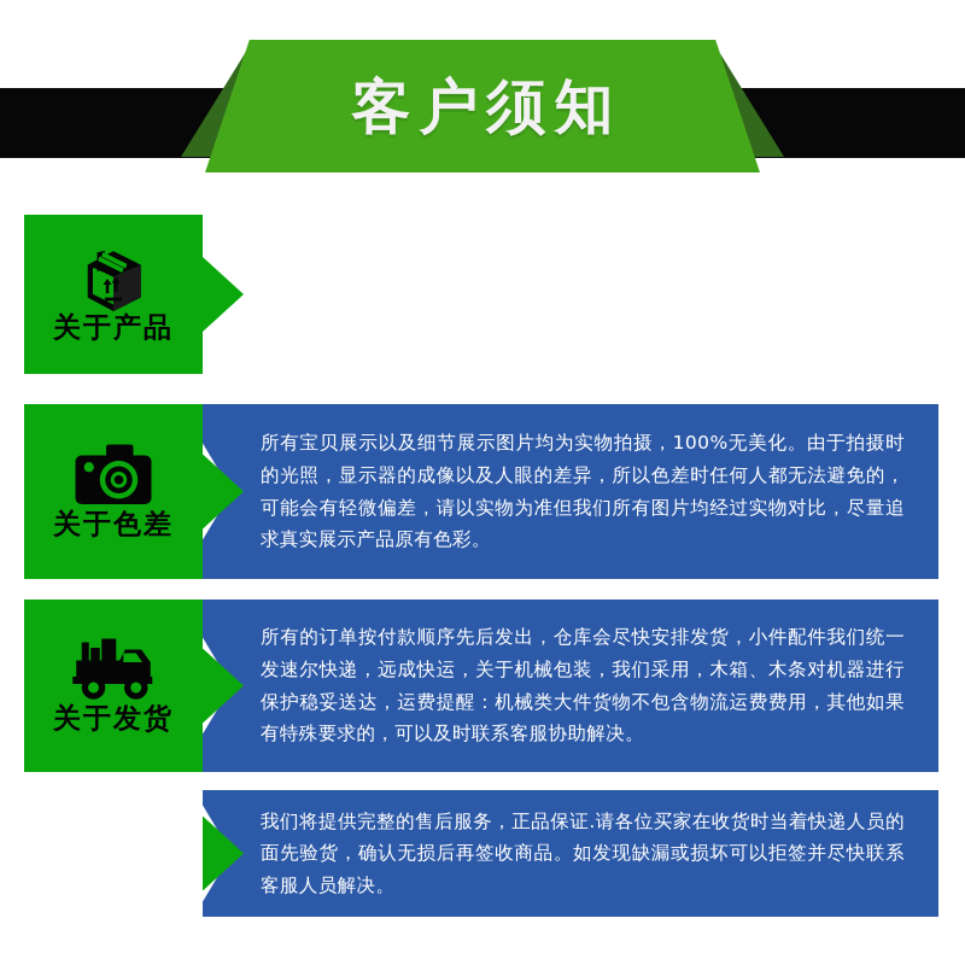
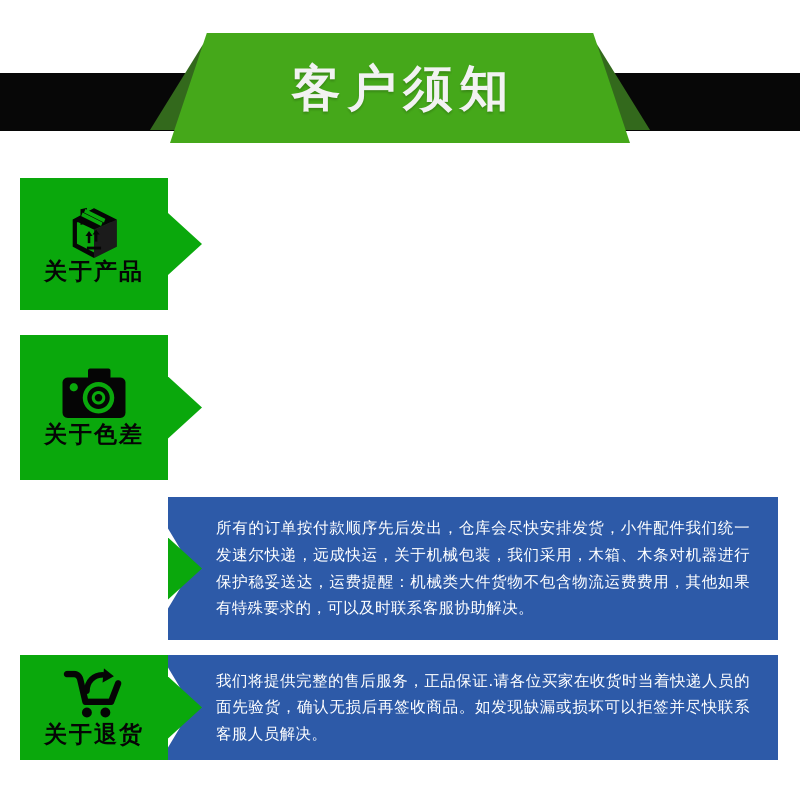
  客户须知
  关于产品
  关于色差
- 所有宝贝展示以及细节展示图片均为实物拍摄，100%无美化。由于拍摄时的光照，显示器的成像以及人眼的差异，所以色差时任何人都无法避免的，可能会有轻微偏差，请以实物为准但我们所有图片均经过实物对比，尽量追求真实展示产品原有色彩。
- 关于发货
  所有的订单按付款顺序先后发出，仓库会尽快安排发货，小件配件我们统一发速尔快递，远成快运，关于机械包装，我们采用，木箱、木条对机器进行保护稳妥送达，运费提醒：机械类大件货物不包含物流运费费用，其他如果有特殊要求的，可以及时联系客服协助解决。
+ 关于退货
  我们将提供完整的售后服务，正品保证.请各位买家在收货时当着快递人员的面先验货，确认无损后再签收商品。如发现缺漏或损坏可以拒签并尽快联系客服人员解决。
